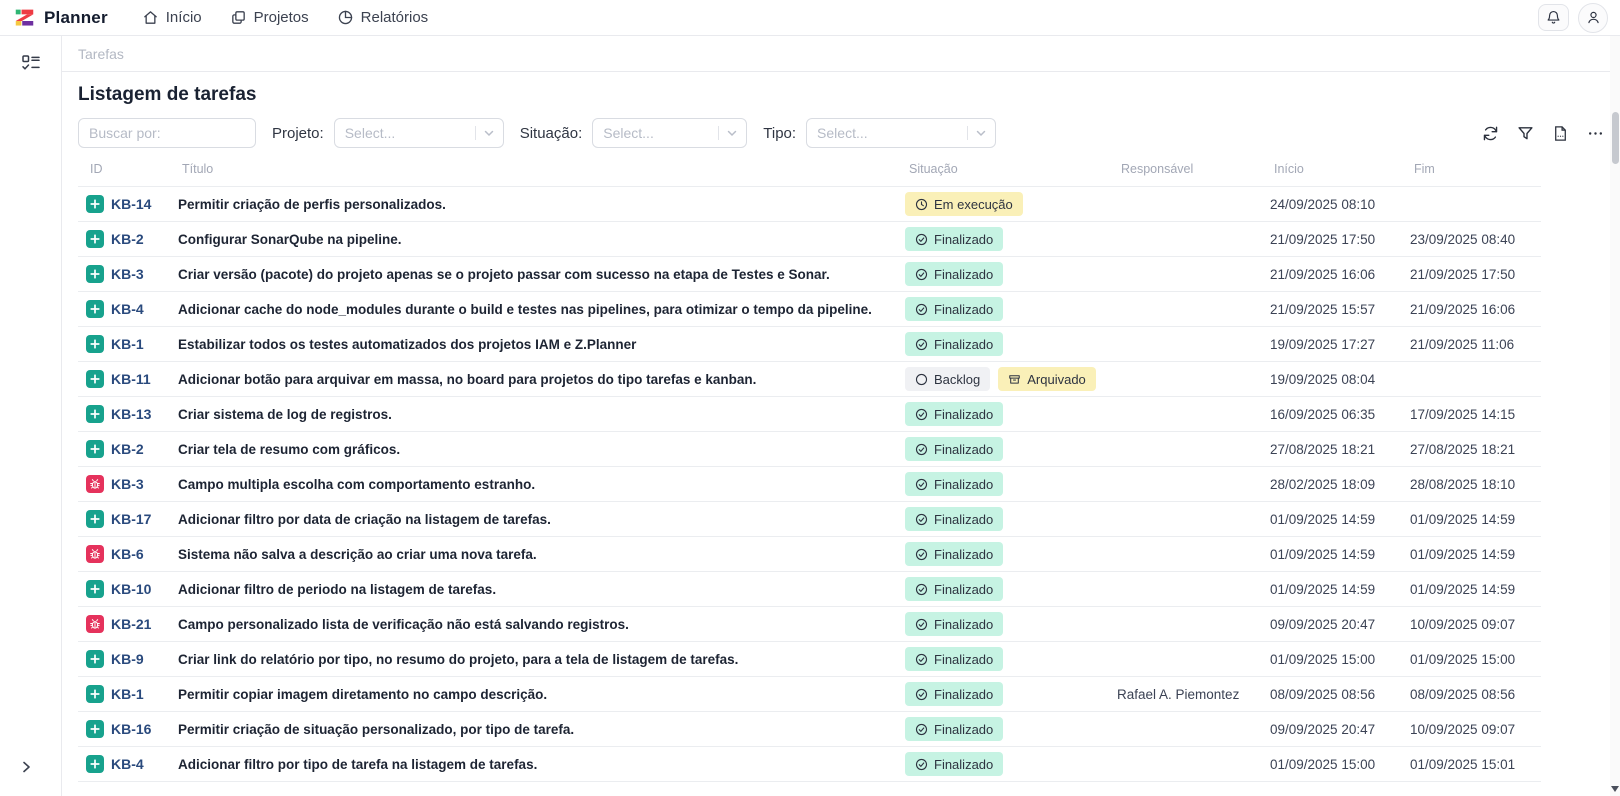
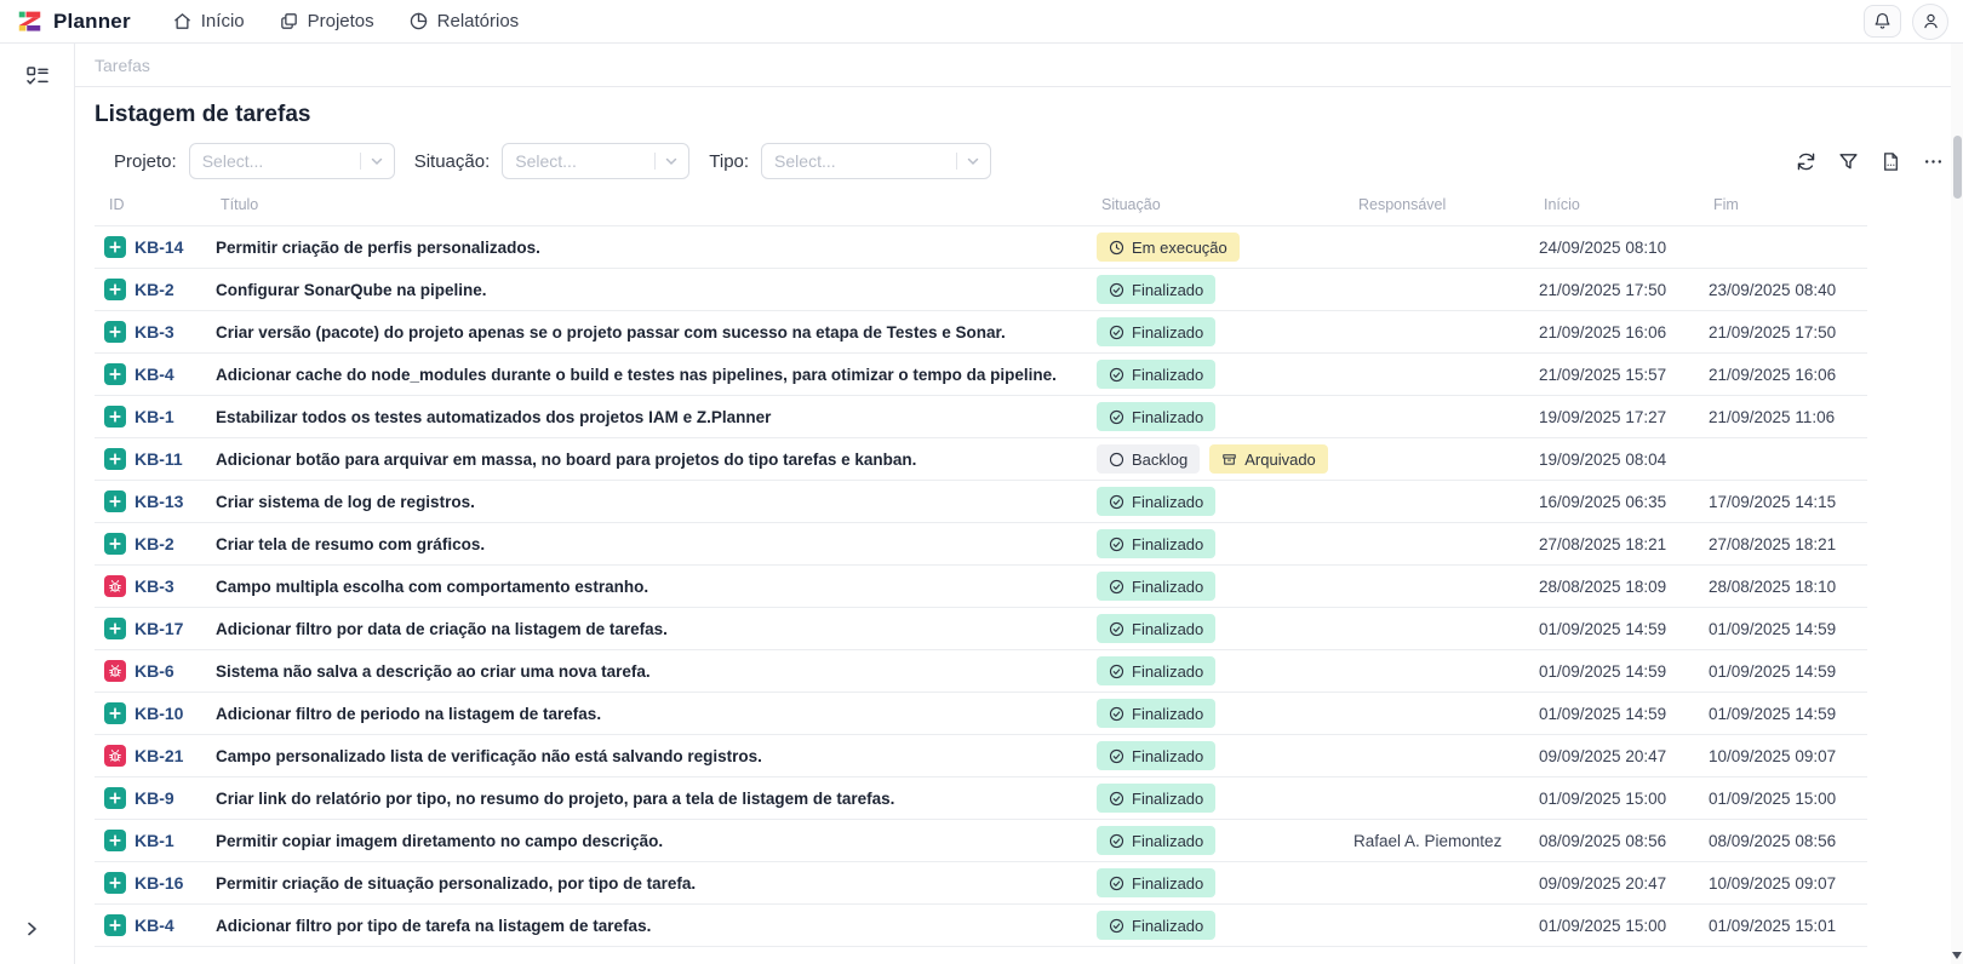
  Planner
  Início
  Projetos
  Relatórios
  Tarefas
  Listagem de tarefas
- Buscar por:
  Projeto:
  Select...
  Situação:
  Select...
  Tipo:
  Select...
  ID
  Título
  Situação
  Responsável
  Início
  Fim
  KB-14
  Permitir criação de perfis personalizados.
  Em execução
  24/09/2025 08:10
  KB-2
  Configurar SonarQube na pipeline.
  Finalizado
  21/09/2025 17:50
  23/09/2025 08:40
  KB-3
  Criar versão (pacote) do projeto apenas se o projeto passar com sucesso na etapa de Testes e Sonar.
  Finalizado
  21/09/2025 16:06
  21/09/2025 17:50
  KB-4
  Adicionar cache do node_modules durante o build e testes nas pipelines, para otimizar o tempo da pipeline.
  Finalizado
  21/09/2025 15:57
  21/09/2025 16:06
  KB-1
  Estabilizar todos os testes automatizados dos projetos IAM e Z.Planner
  Finalizado
  19/09/2025 17:27
  21/09/2025 11:06
  KB-11
  Adicionar botão para arquivar em massa, no board para projetos do tipo tarefas e kanban.
  Backlog
  Arquivado
  19/09/2025 08:04
  KB-13
  Criar sistema de log de registros.
  Finalizado
  16/09/2025 06:35
  17/09/2025 14:15
  KB-2
  Criar tela de resumo com gráficos.
  Finalizado
  27/08/2025 18:21
  27/08/2025 18:21
  KB-3
  Campo multipla escolha com comportamento estranho.
  Finalizado
- 28/02/2025 18:09
+ 28/08/2025 18:09
  28/08/2025 18:10
  KB-17
  Adicionar filtro por data de criação na listagem de tarefas.
  Finalizado
  01/09/2025 14:59
  01/09/2025 14:59
  KB-6
  Sistema não salva a descrição ao criar uma nova tarefa.
  Finalizado
  01/09/2025 14:59
  01/09/2025 14:59
  KB-10
  Adicionar filtro de periodo na listagem de tarefas.
  Finalizado
  01/09/2025 14:59
  01/09/2025 14:59
  KB-21
  Campo personalizado lista de verificação não está salvando registros.
  Finalizado
  09/09/2025 20:47
  10/09/2025 09:07
  KB-9
  Criar link do relatório por tipo, no resumo do projeto, para a tela de listagem de tarefas.
  Finalizado
  01/09/2025 15:00
  01/09/2025 15:00
  KB-1
  Permitir copiar imagem diretamento no campo descrição.
  Finalizado
  Rafael A. Piemontez
  08/09/2025 08:56
  08/09/2025 08:56
  KB-16
  Permitir criação de situação personalizado, por tipo de tarefa.
  Finalizado
  09/09/2025 20:47
  10/09/2025 09:07
  KB-4
  Adicionar filtro por tipo de tarefa na listagem de tarefas.
  Finalizado
  01/09/2025 15:00
  01/09/2025 15:01
